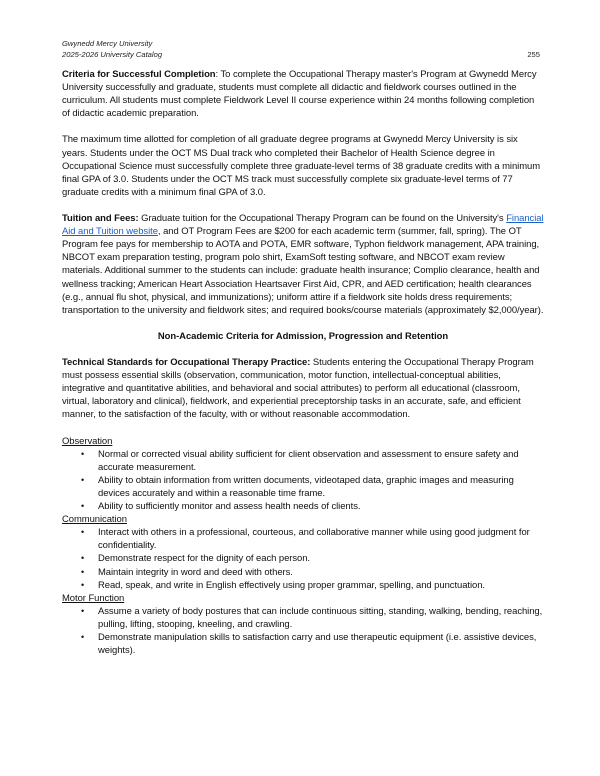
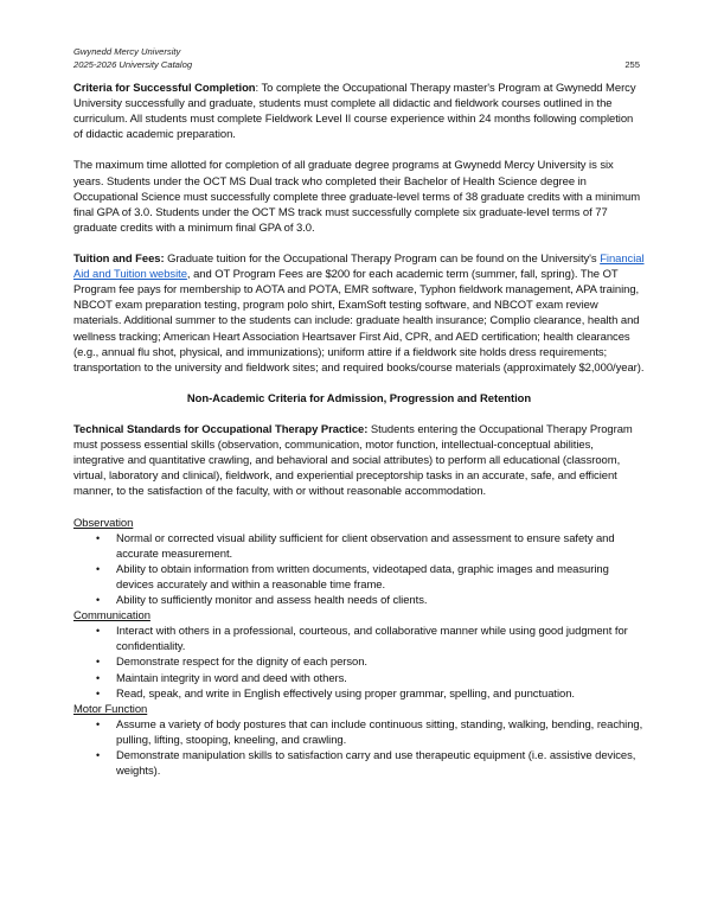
  Gwynedd Mercy University
  2025-2026 University Catalog
  255
  Criteria for Successful Completion: To complete the Occupational Therapy master's Program at Gwynedd Mercy University successfully and graduate, students must complete all didactic and fieldwork courses outlined in the curriculum. All students must complete Fieldwork Level II course experience within 24 months following completion of didactic academic preparation.
  The maximum time allotted for completion of all graduate degree programs at Gwynedd Mercy University is six years. Students under the OCT MS Dual track who completed their Bachelor of Health Science degree in Occupational Science must successfully complete three graduate-level terms of 38 graduate credits with a minimum final GPA of 3.0. Students under the OCT MS track must successfully complete six graduate-level terms of 77 graduate credits with a minimum final GPA of 3.0.
  Tuition and Fees: Graduate tuition for the Occupational Therapy Program can be found on the University's Financial Aid and Tuition website, and OT Program Fees are $200 for each academic term (summer, fall, spring). The OT Program fee pays for membership to AOTA and POTA, EMR software, Typhon fieldwork management, APA training, NBCOT exam preparation testing, program polo shirt, ExamSoft testing software, and NBCOT exam review materials. Additional summer to the students can include: graduate health insurance; Complio clearance, health and wellness tracking; American Heart Association Heartsaver First Aid, CPR, and AED certification; health clearances (e.g., annual flu shot, physical, and immunizations); uniform attire if a fieldwork site holds dress requirements; transportation to the university and fieldwork sites; and required books/course materials (approximately $2,000/year).
  Non-Academic Criteria for Admission, Progression and Retention
- Technical Standards for Occupational Therapy Practice: Students entering the Occupational Therapy Program must possess essential skills (observation, communication, motor function, intellectual-conceptual abilities, integrative and quantitative abilities, and behavioral and social attributes) to perform all educational (classroom, virtual, laboratory and clinical), fieldwork, and experiential preceptorship tasks in an accurate, safe, and efficient manner, to the satisfaction of the faculty, with or without reasonable accommodation.
+ Technical Standards for Occupational Therapy Practice: Students entering the Occupational Therapy Program must possess essential skills (observation, communication, motor function, intellectual-conceptual abilities, integrative and quantitative crawling, and behavioral and social attributes) to perform all educational (classroom, virtual, laboratory and clinical), fieldwork, and experiential preceptorship tasks in an accurate, safe, and efficient manner, to the satisfaction of the faculty, with or without reasonable accommodation.
  Observation
  Normal or corrected visual ability sufficient for client observation and assessment to ensure safety and accurate measurement.
  Ability to obtain information from written documents, videotaped data, graphic images and measuring devices accurately and within a reasonable time frame.
  Ability to sufficiently monitor and assess health needs of clients.
  Communication
  Interact with others in a professional, courteous, and collaborative manner while using good judgment for confidentiality.
  Demonstrate respect for the dignity of each person.
  Maintain integrity in word and deed with others.
  Read, speak, and write in English effectively using proper grammar, spelling, and punctuation.
  Motor Function
  Assume a variety of body postures that can include continuous sitting, standing, walking, bending, reaching, pulling, lifting, stooping, kneeling, and crawling.
  Demonstrate manipulation skills to satisfaction carry and use therapeutic equipment (i.e. assistive devices, weights).
